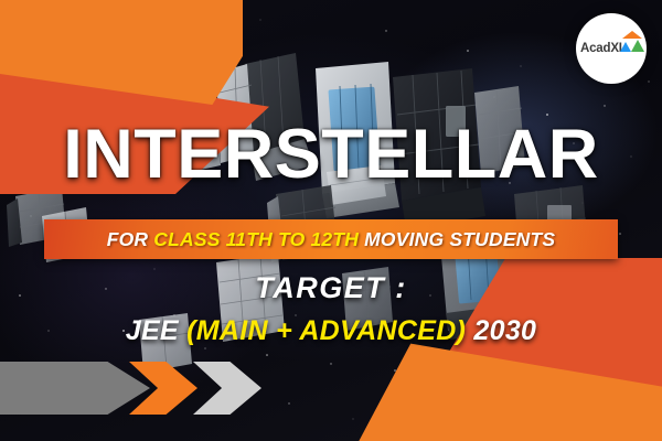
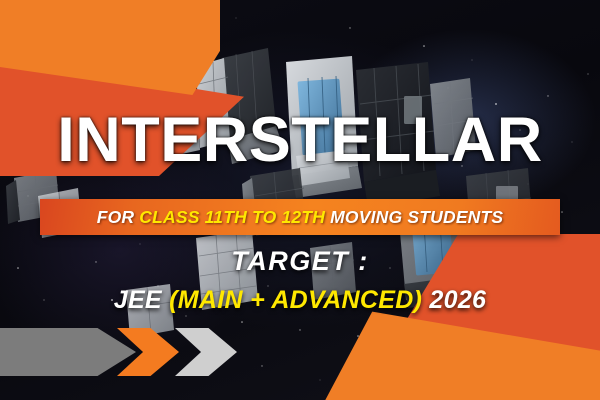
- AcadXI
  INTERSTELLAR
  FOR CLASS 11TH TO 12TH MOVING STUDENTS
  TARGET :
- JEE (MAIN + ADVANCED) 2030
+ JEE (MAIN + ADVANCED) 2026
